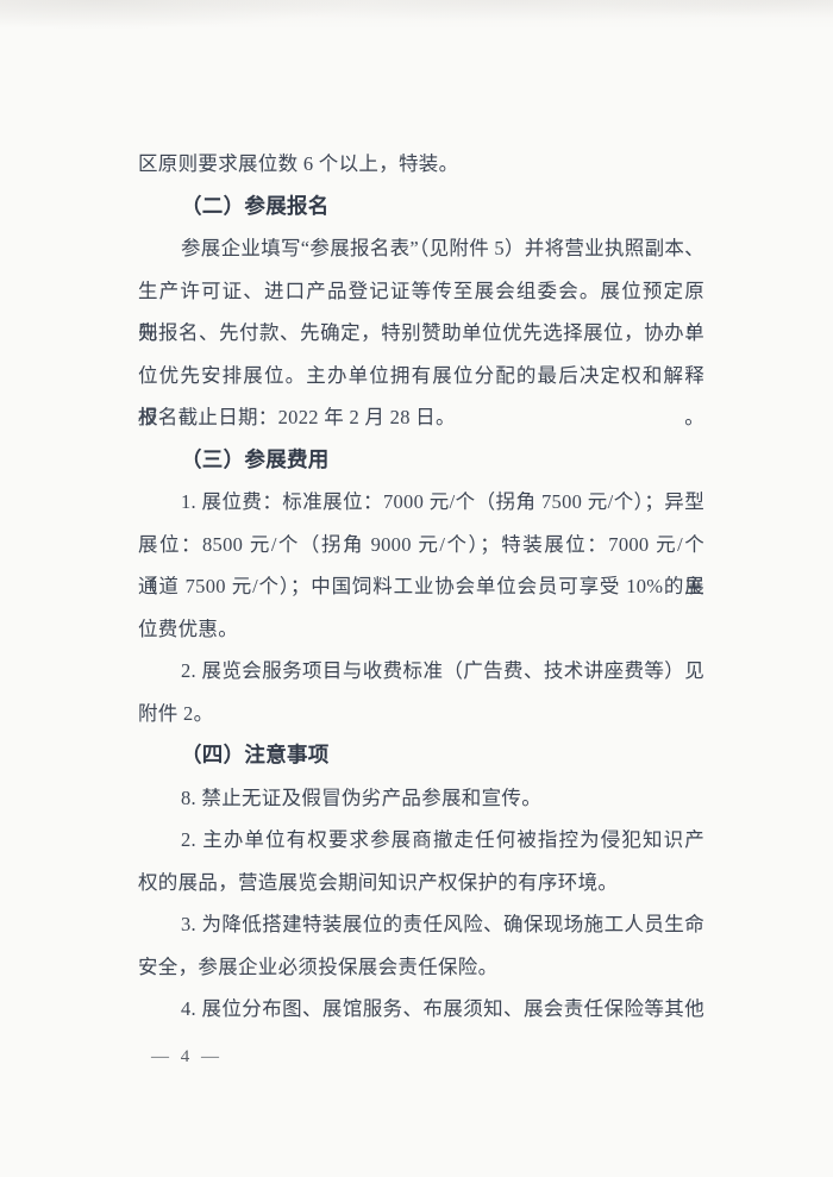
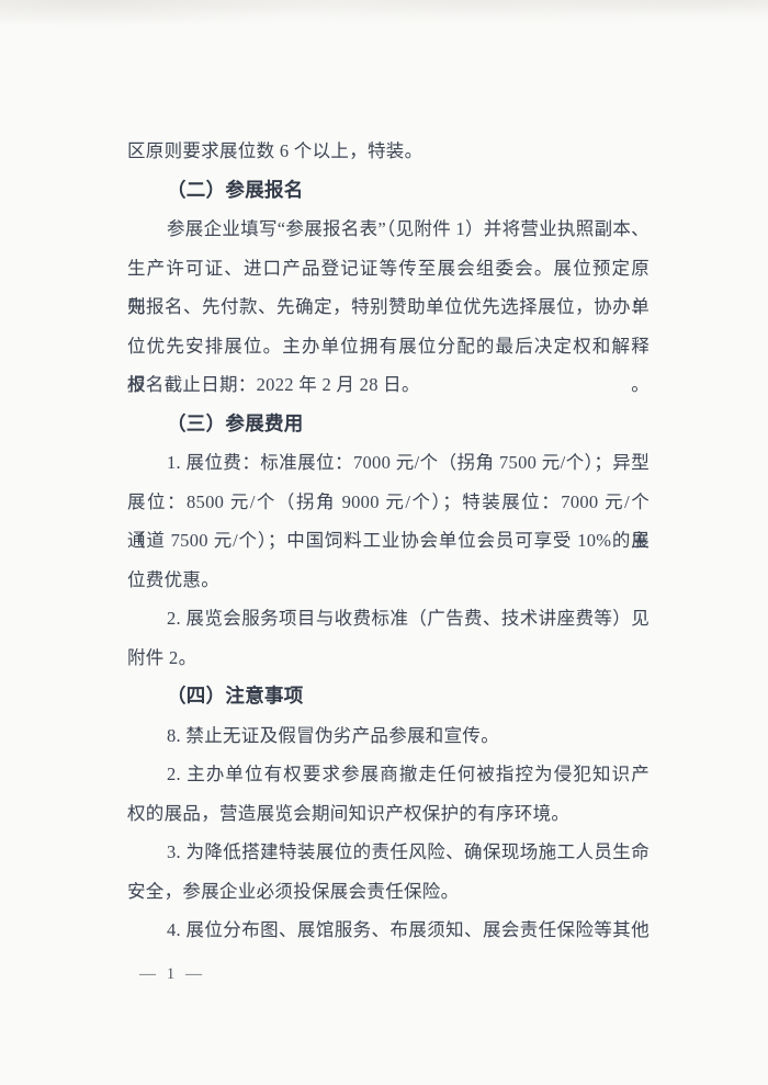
  区原则要求展位数 6 个以上，特装。
  （二）参展报名
- 参展企业填写“参展报名表”（见附件 5）并将营业执照副本、
+ 参展企业填写“参展报名表”（见附件 1）并将营业执照副本、
  生产许可证、进口产品登记证等传至展会组委会。展位预定原则：
  先报名、先付款、先确定，特别赞助单位优先选择展位，协办单
  位优先安排展位。主办单位拥有展位分配的最后决定权和解释权。
  报名截止日期：2022 年 2 月 28 日。
  （三）参展费用
  1. 展位费：标准展位：7000 元/个（拐角 7500 元/个）；异型
  展位：8500 元/个（拐角 9000 元/个）；特装展位：7000 元/个（主
  通道 7500 元/个）；中国饲料工业协会单位会员可享受 10%的展
  位费优惠。
  2. 展览会服务项目与收费标准（广告费、技术讲座费等）见
  附件 2。
  （四）注意事项
  8. 禁止无证及假冒伪劣产品参展和宣传。
  2. 主办单位有权要求参展商撤走任何被指控为侵犯知识产
  权的展品，营造展览会期间知识产权保护的有序环境。
  3. 为降低搭建特装展位的责任风险、确保现场施工人员生命
  安全，参展企业必须投保展会责任保险。
  4. 展位分布图、展馆服务、布展须知、展会责任保险等其他
- — 4 —
+ — 1 —
